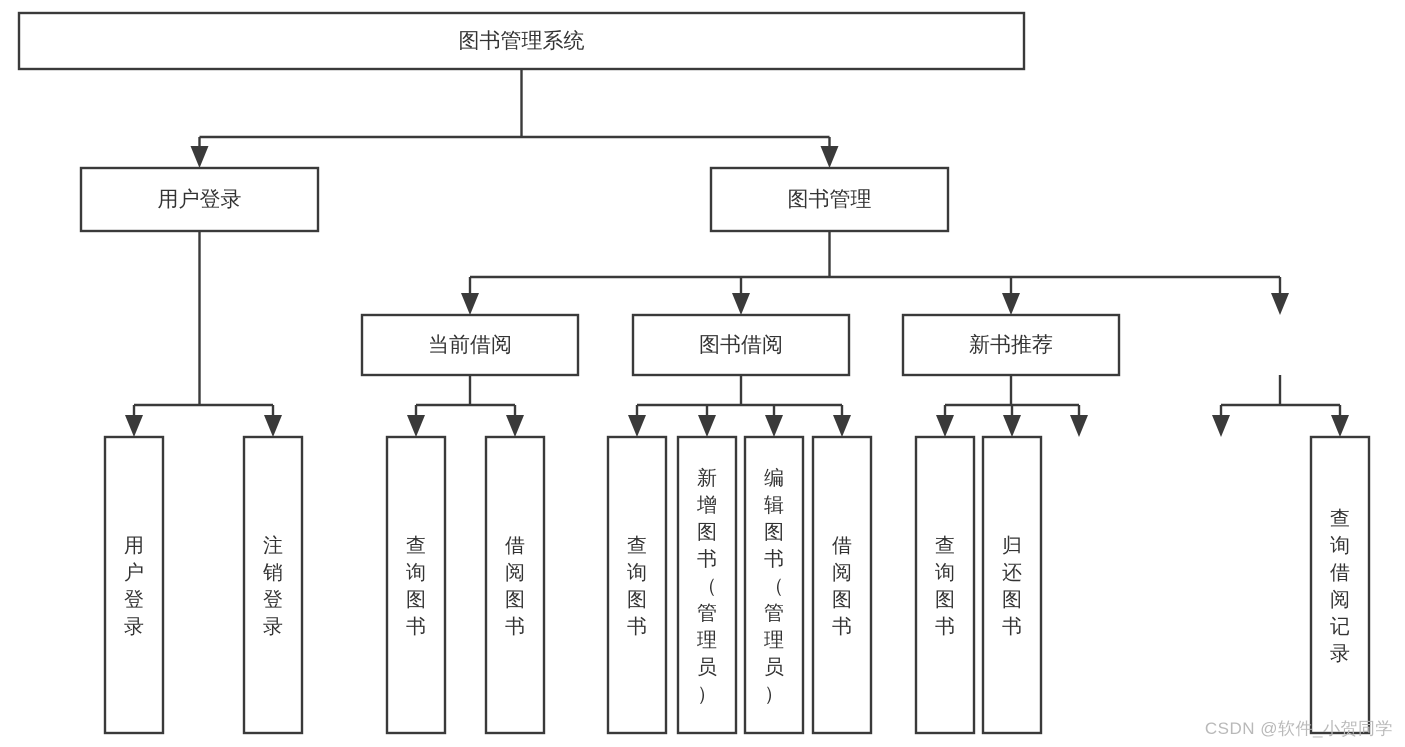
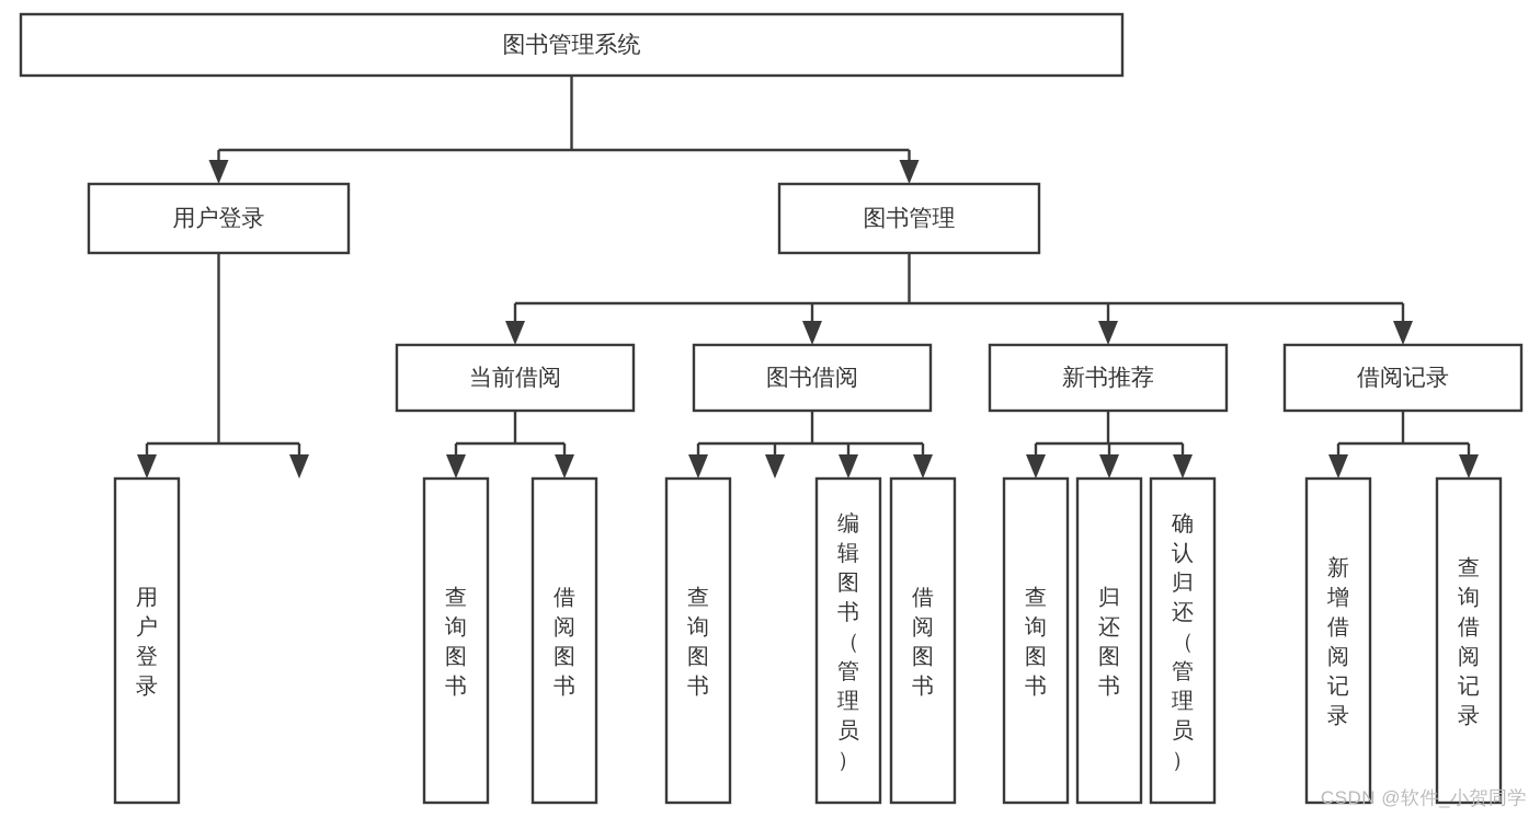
  图书管理系统
  用户登录
  图书管理
  当前借阅
  图书借阅
  新书推荐
+ 借阅记录
  用户登录
- 注销登录
  查询图书
  借阅图书
  查询图书
- 新增图书（管理员）
  编辑图书（管理员）
  借阅图书
  查询图书
  归还图书
+ 确认归还（管理员）
+ 新增借阅记录
  查询借阅记录
  CSDN @软件_小贺同学
